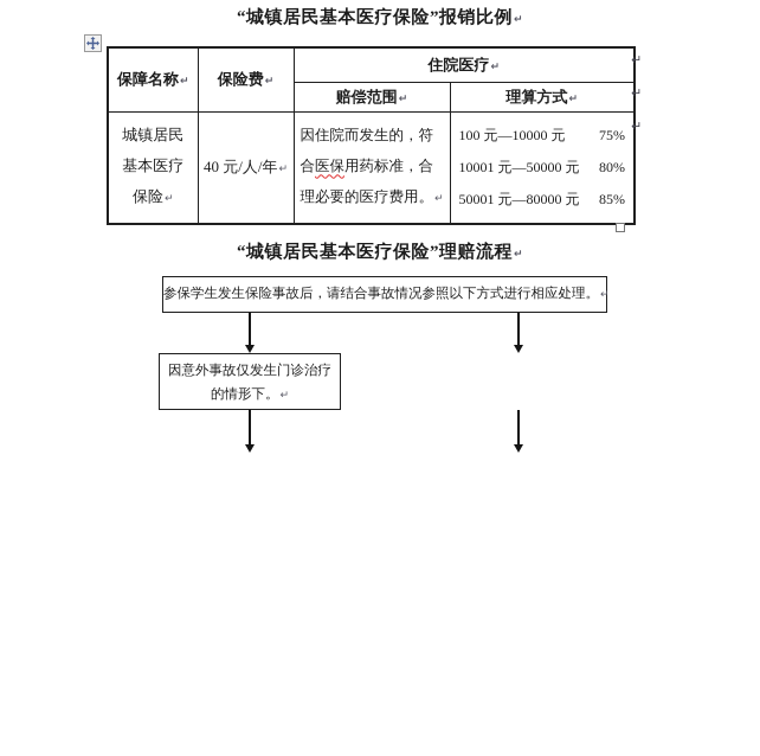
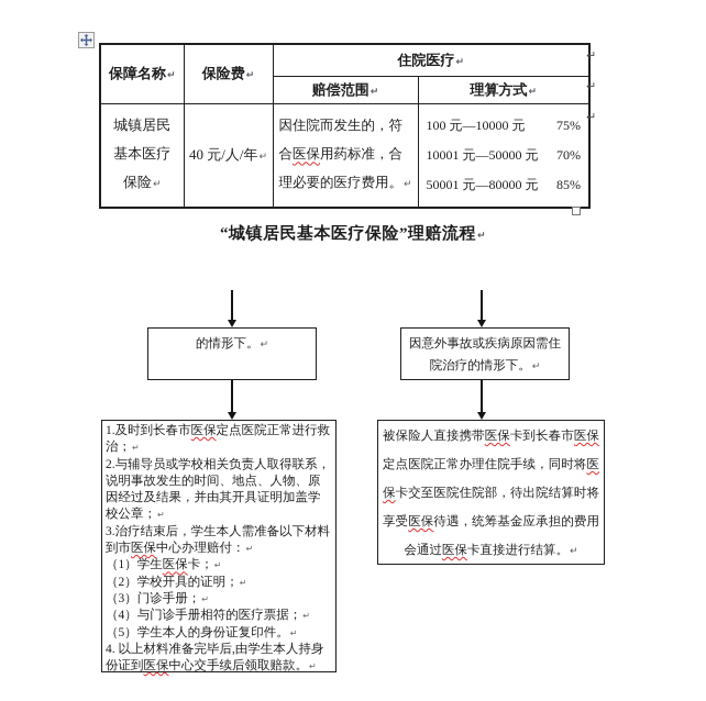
- “城镇居民基本医疗保险”报销比例↵
  保障名称↵	保险费↵	住院医疗↵
  赔偿范围↵	理算方式↵
- 城镇居民基本医疗保险↵	40 元/人/年↵	因住院而发生的，符合医保用药标准，合理必要的医疗费用。↵	100 元—10000 元 75% 10001 元—50000 元 80% 50001 元—80000 元 85%
+ 城镇居民基本医疗保险↵	40 元/人/年↵	因住院而发生的，符合医保用药标准，合理必要的医疗费用。↵	100 元—10000 元 75% 10001 元—50000 元 70% 50001 元—80000 元 85%
  ↵
  ↵
  ↵
  “城镇居民基本医疗保险”理赔流程↵
- 参保学生发生保险事故后，请结合事故情况参照以下方式进行相应处理。↵
- 因意外事故仅发生门诊治疗
  的情形下。↵
+ 因意外事故或疾病原因需住
+ 院治疗的情形下。↵
+ 1.及时到长春市医保定点医院正常进行救治；↵
+ 2.与辅导员或学校相关负责人取得联系，说明事故发生的时间、地点、人物、原因经过及结果，并由其开具证明加盖学校公章；↵
+ 3.治疗结束后，学生本人需准备以下材料到市医保中心办理赔付：↵
+ （1）学生医保卡；↵
+ （2）学校开具的证明；↵
+ （3）门诊手册；↵
+ （4）与门诊手册相符的医疗票据；↵
+ （5）学生本人的身份证复印件。↵
+ 4. 以上材料准备完毕后,由学生本人持身份证到医保中心交手续后领取赔款。↵
+ 被保险人直接携带医保卡到长春市医保定点医院正常办理住院手续，同时将医保卡交至医院住院部，待出院结算时将享受医保待遇，统筹基金应承担的费用会通过医保卡直接进行结算。↵
